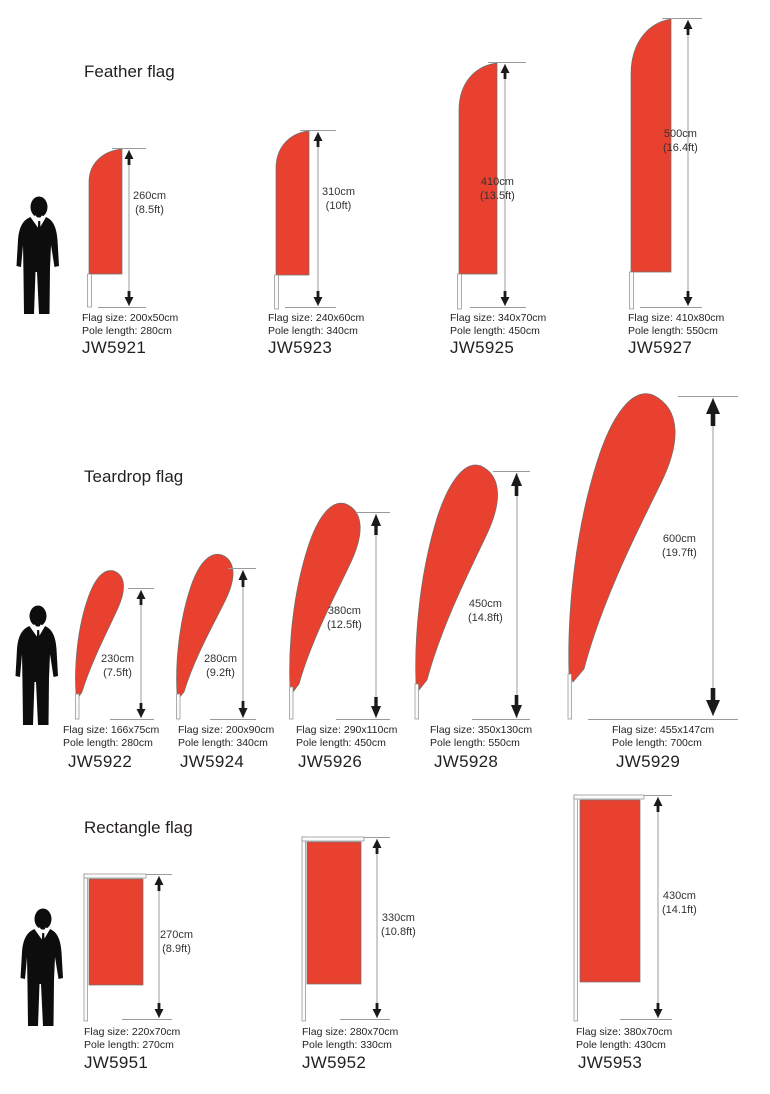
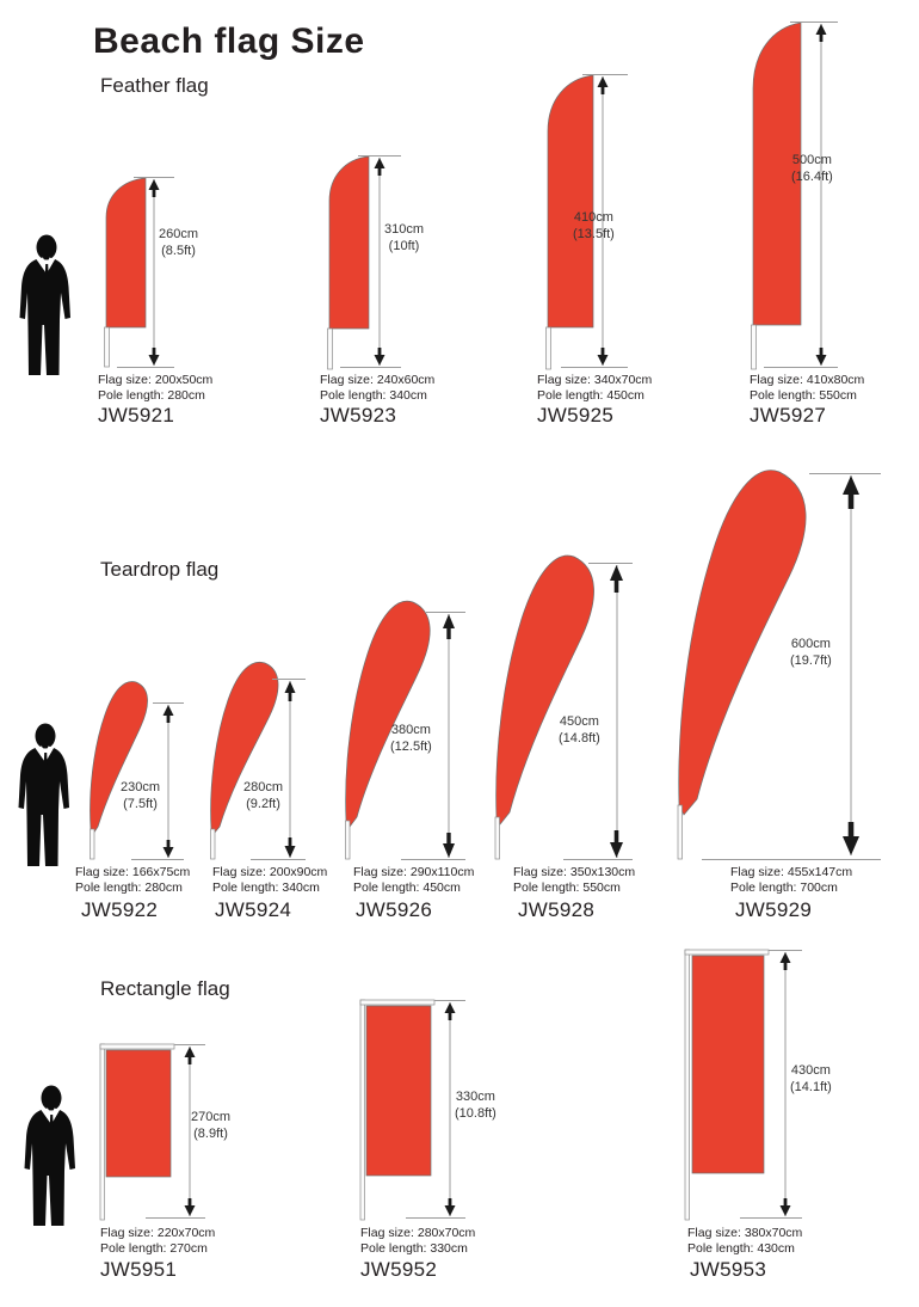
+ Beach flag Size
  Feather flag
  260cm
  (8.5ft)
  Flag size: 200x50cm
  Pole length: 280cm
  JW5921
  310cm
  (10ft)
  Flag size: 240x60cm
  Pole length: 340cm
  JW5923
  410cm
  (13.5ft)
  Flag size: 340x70cm
  Pole length: 450cm
  JW5925
  500cm
  (16.4ft)
  Flag size: 410x80cm
  Pole length: 550cm
  JW5927
  Teardrop flag
  230cm
  (7.5ft)
  Flag size: 166x75cm
  Pole length: 280cm
  JW5922
  280cm
  (9.2ft)
  Flag size: 200x90cm
  Pole length: 340cm
  JW5924
  380cm
  (12.5ft)
  Flag size: 290x110cm
  Pole length: 450cm
  JW5926
  450cm
  (14.8ft)
  Flag size: 350x130cm
  Pole length: 550cm
  JW5928
  600cm
  (19.7ft)
  Flag size: 455x147cm
  Pole length: 700cm
  JW5929
  Rectangle flag
  270cm
  (8.9ft)
  Flag size: 220x70cm
  Pole length: 270cm
  JW5951
  330cm
  (10.8ft)
  Flag size: 280x70cm
  Pole length: 330cm
  JW5952
  430cm
  (14.1ft)
  Flag size: 380x70cm
  Pole length: 430cm
  JW5953
